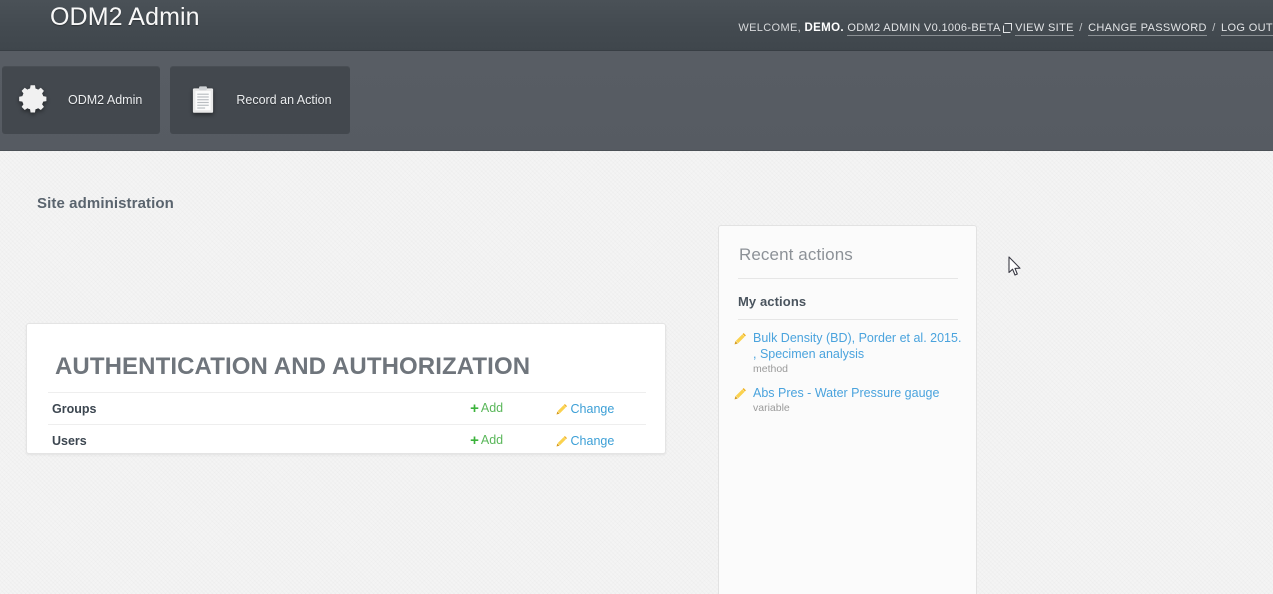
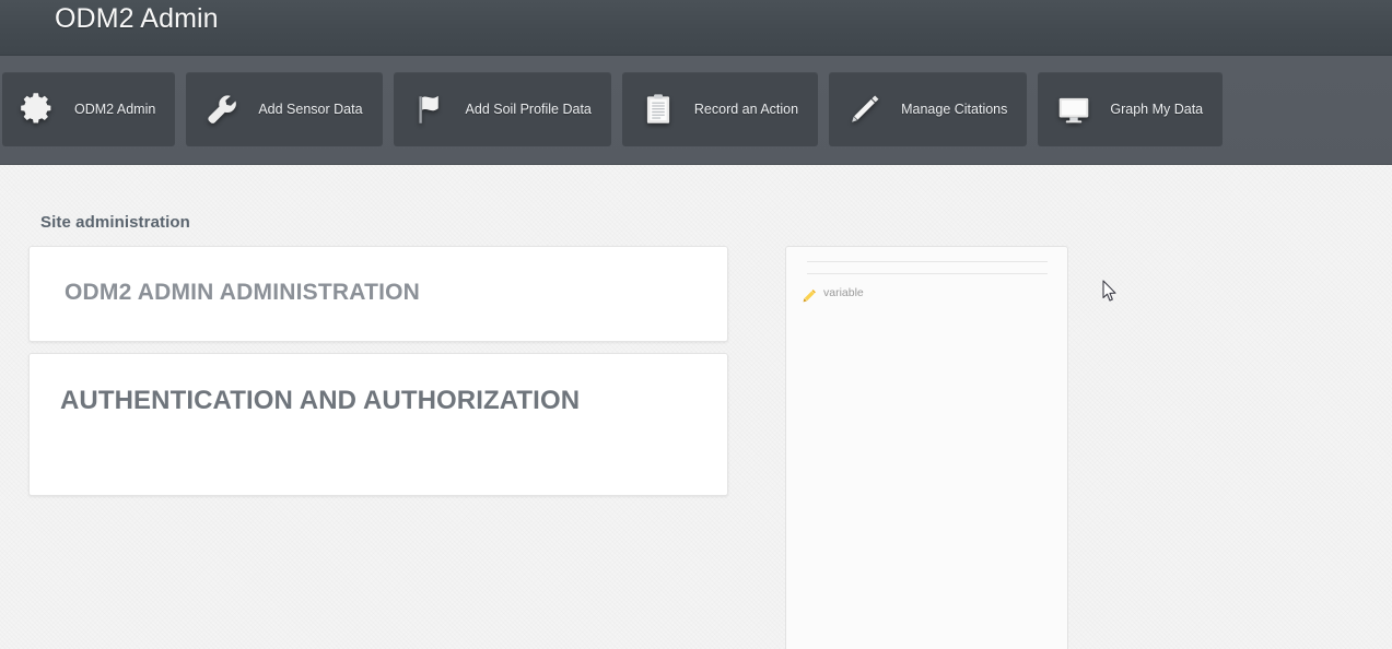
  ODM2 Admin
- WELCOME, DEMO. ODM2 ADMIN V0.1006-BETA VIEW SITE / CHANGE PASSWORD / LOG OUT
  ODM2 Admin
+ Add Sensor Data
+ Add Soil Profile Data
  Record an Action
+ Manage Citations
+ Graph My Data
  Site administration
+ ODM2 ADMIN ADMINISTRATION
  AUTHENTICATION AND AUTHORIZATION
- Groups	+ Add	Change
- Users	+ Add	Change
- Recent actions
- My actions
- Bulk Density (BD), Porder et al. 2015. , Specimen analysis
- method
- Abs Pres - Water Pressure gauge
  variable
